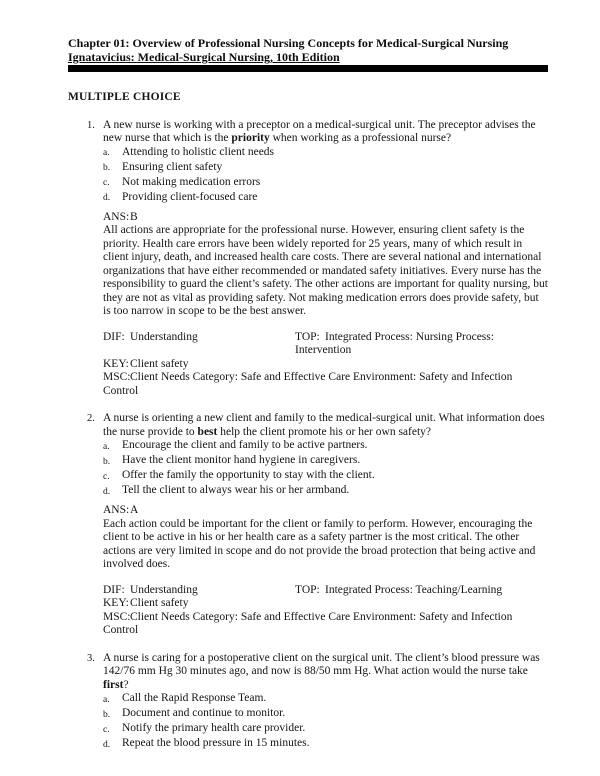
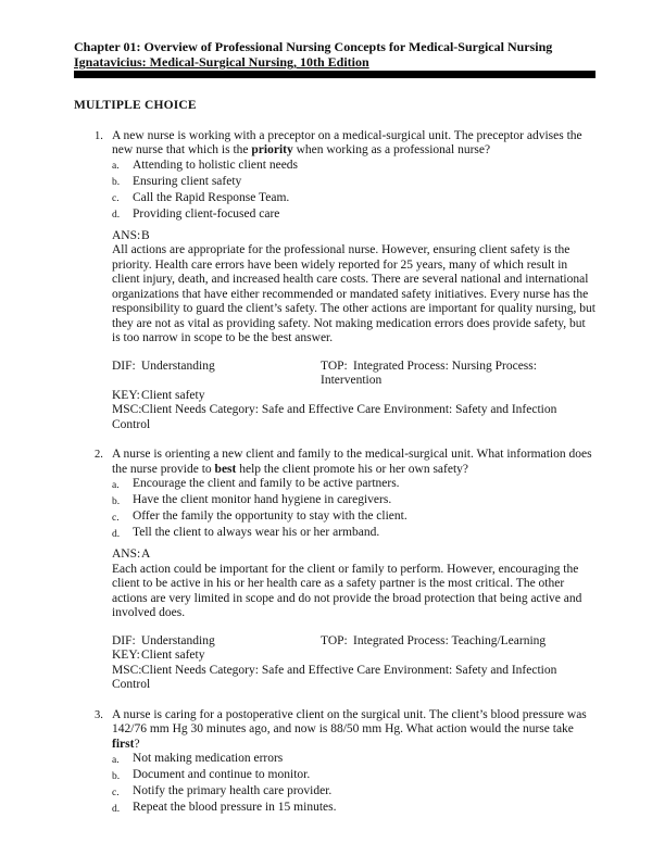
  Chapter 01: Overview of Professional Nursing Concepts for Medical-Surgical Nursing
  Ignatavicius: Medical-Surgical Nursing, 10th Edition
  MULTIPLE CHOICE
  1.
  A new nurse is working with a preceptor on a medical-surgical unit. The preceptor advises the new nurse that which is the priority when working as a professional nurse?
  a.
  Attending to holistic client needs
  b.
  Ensuring client safety
  c.
- Not making medication errors
+ Call the Rapid Response Team.
  d.
  Providing client-focused care
  ANS:B
  All actions are appropriate for the professional nurse. However, ensuring client safety is the priority. Health care errors have been widely reported for 25 years, many of which result in client injury, death, and increased health care costs. There are several national and international organizations that have either recommended or mandated safety initiatives. Every nurse has the responsibility to guard the client’s safety. The other actions are important for quality nursing, but they are not as vital as providing safety. Not making medication errors does provide safety, but is too narrow in scope to be the best answer.
  DIF: Understanding
  TOP: Integrated Process: Nursing Process: Intervention
  KEY:Client safety
  MSC:Client Needs Category: Safe and Effective Care Environment: Safety and Infection Control
  2.
  A nurse is orienting a new client and family to the medical-surgical unit. What information does the nurse provide to best help the client promote his or her own safety?
  a.
  Encourage the client and family to be active partners.
  b.
  Have the client monitor hand hygiene in caregivers.
  c.
  Offer the family the opportunity to stay with the client.
  d.
  Tell the client to always wear his or her armband.
  ANS:A
  Each action could be important for the client or family to perform. However, encouraging the client to be active in his or her health care as a safety partner is the most critical. The other actions are very limited in scope and do not provide the broad protection that being active and involved does.
  DIF: Understanding
  TOP: Integrated Process: Teaching/Learning
  KEY:Client safety
  MSC:Client Needs Category: Safe and Effective Care Environment: Safety and Infection Control
  3.
  A nurse is caring for a postoperative client on the surgical unit. The client’s blood pressure was 142/76 mm Hg 30 minutes ago, and now is 88/50 mm Hg. What action would the nurse take first?
  a.
- Call the Rapid Response Team.
+ Not making medication errors
  b.
  Document and continue to monitor.
  c.
  Notify the primary health care provider.
  d.
  Repeat the blood pressure in 15 minutes.
